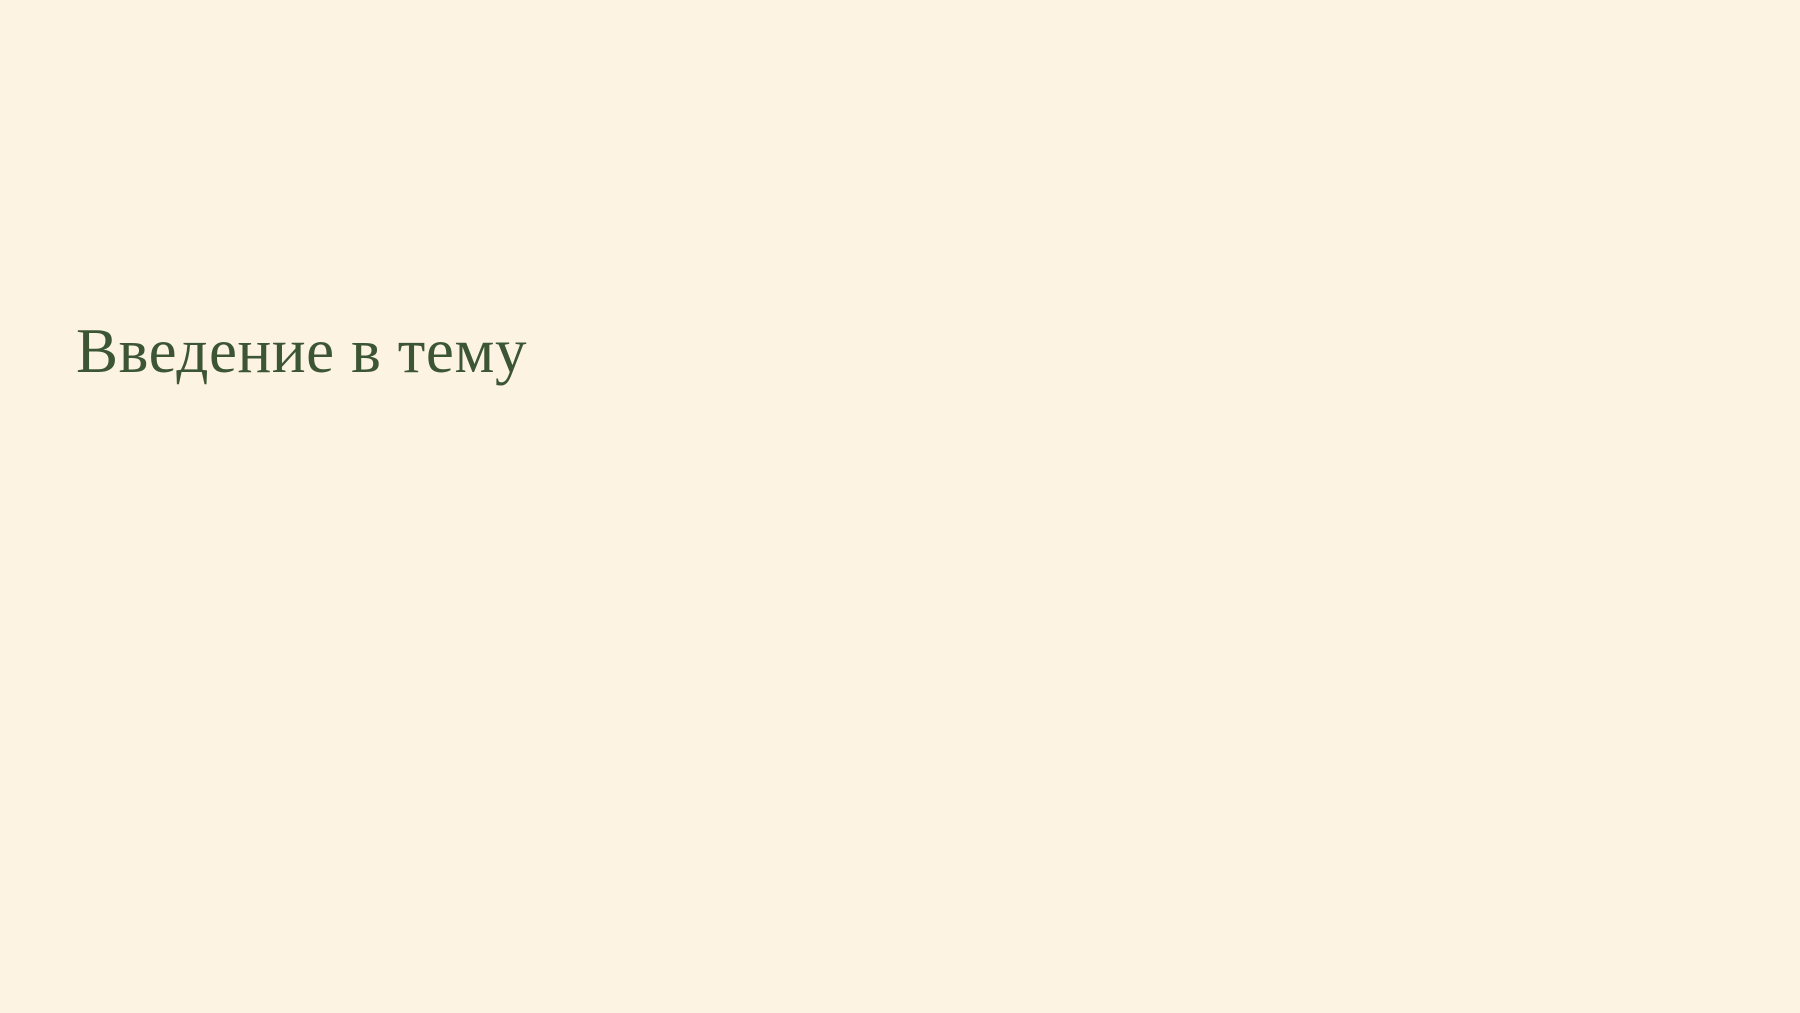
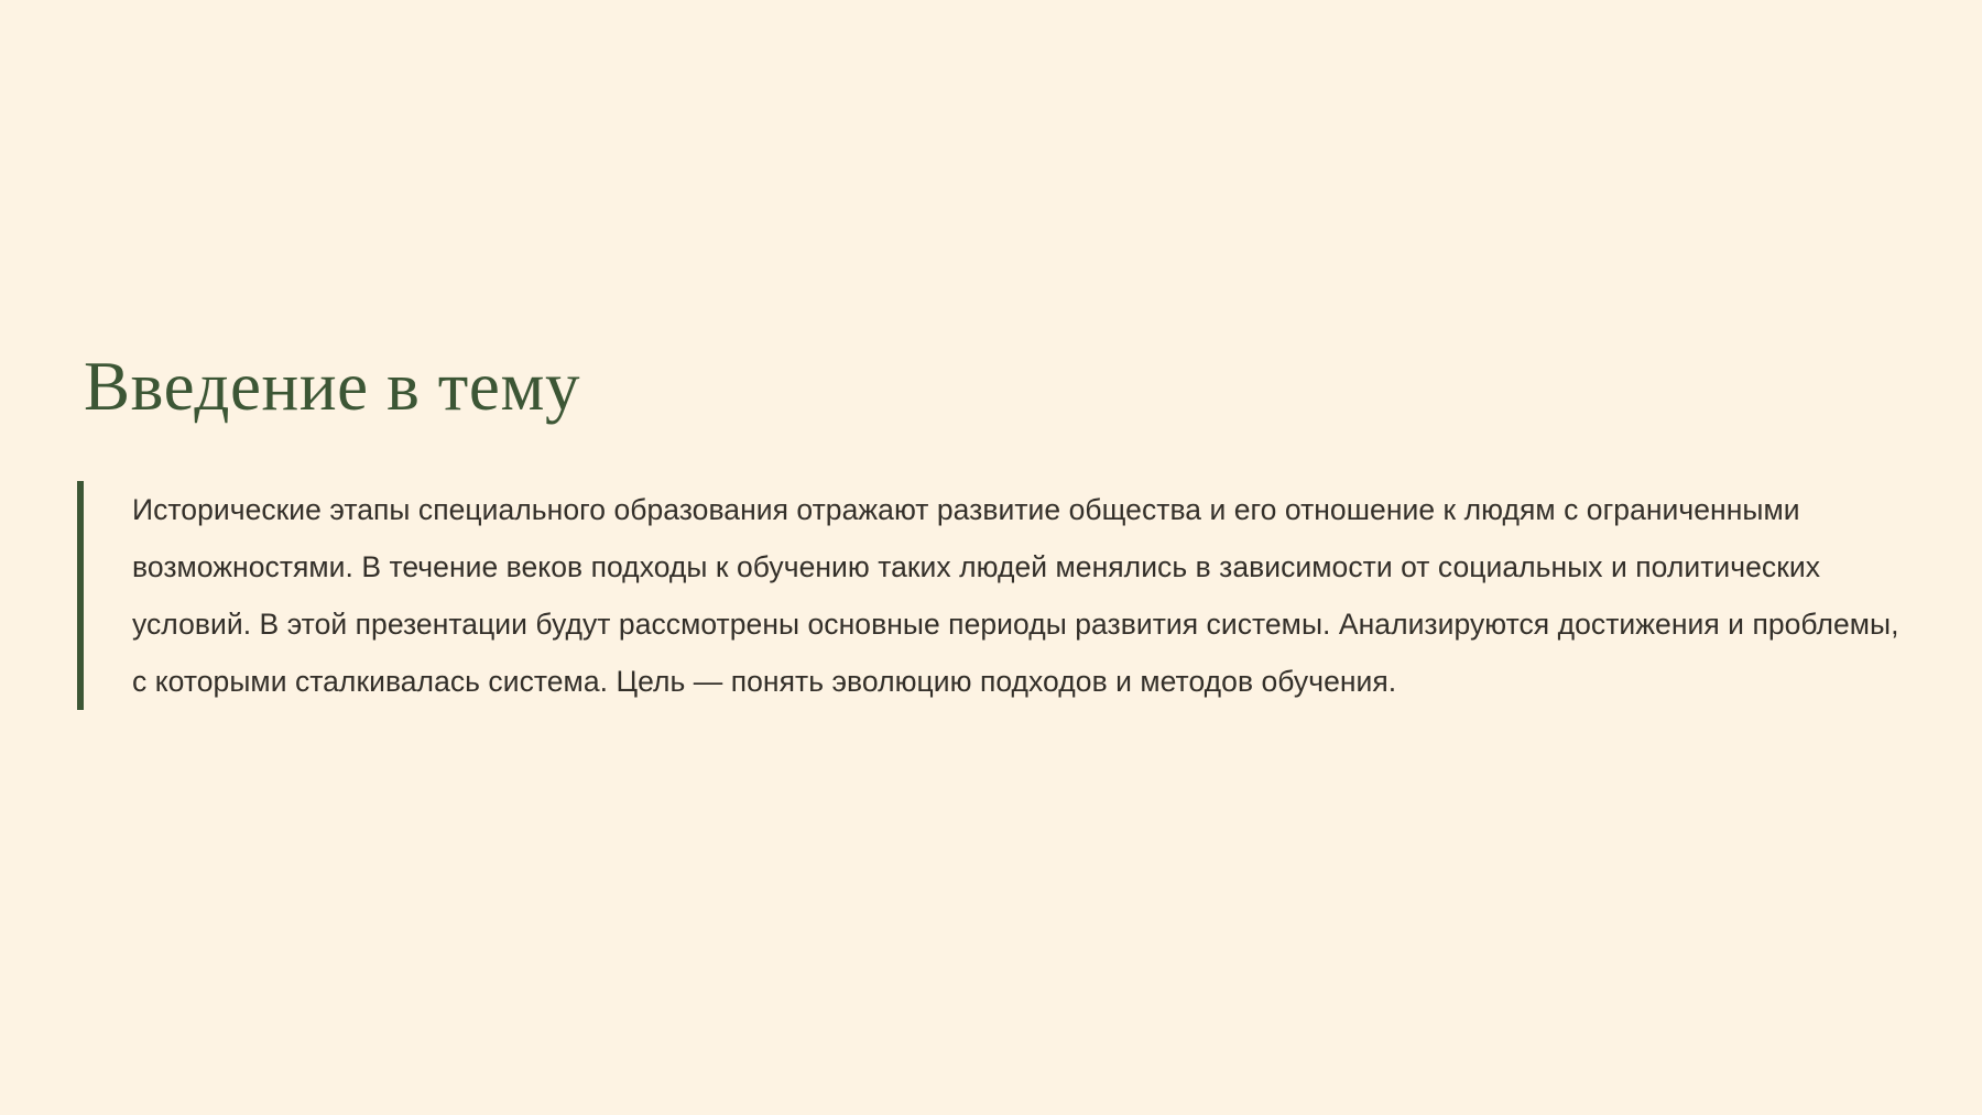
  Введение в тему
+ Исторические этапы специального образования отражают развитие общества и его отношение к людям с ограниченными возможностями. В течение веков подходы к обучению таких людей менялись в зависимости от социальных и политических условий. В этой презентации будут рассмотрены основные периоды развития системы. Анализируются достижения и проблемы, с которыми сталкивалась система. Цель — понять эволюцию подходов и методов обучения.
